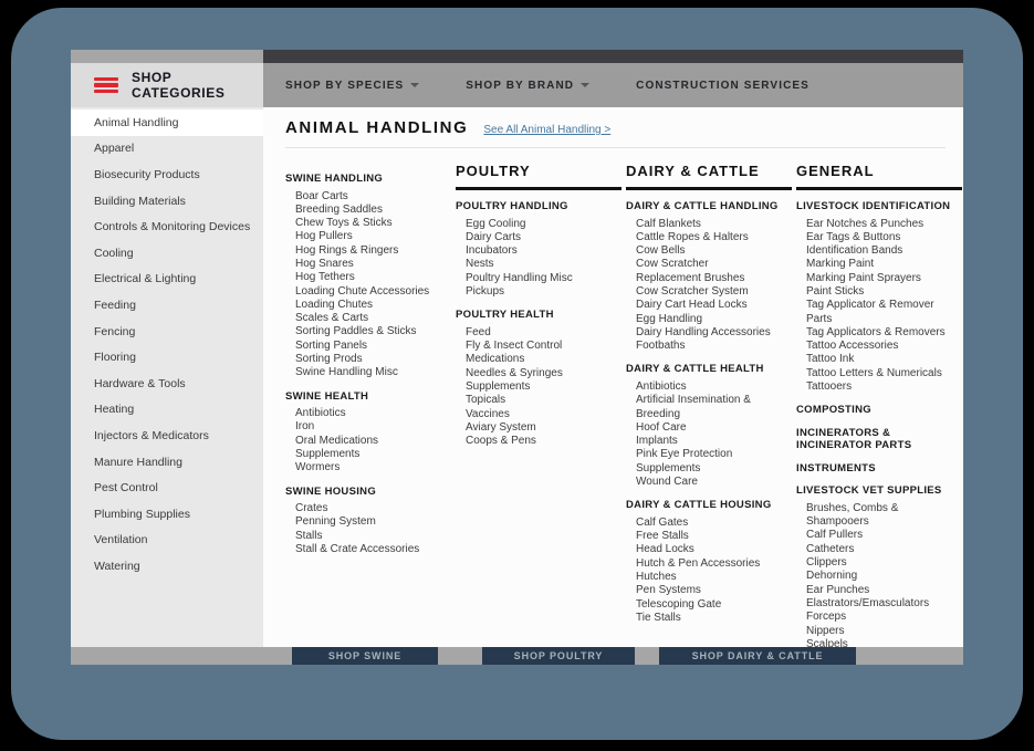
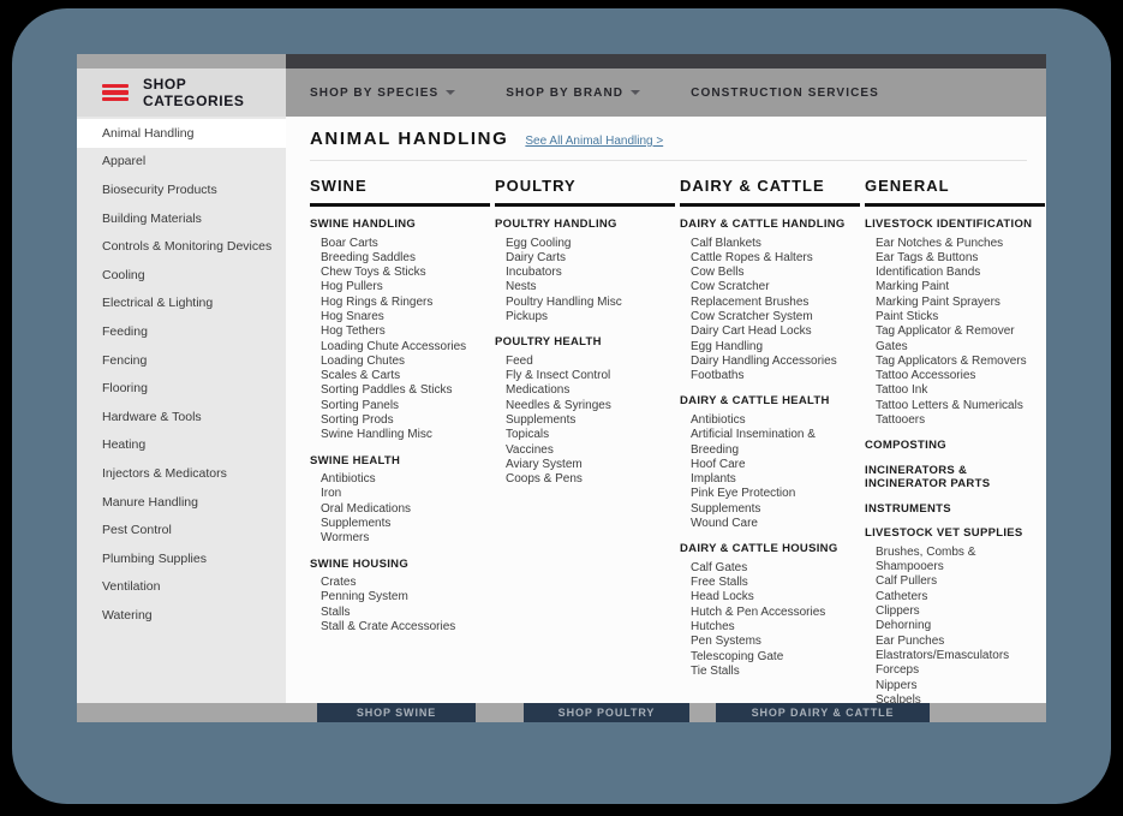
  SHOP CATEGORIES
  SHOP BY SPECIES
  SHOP BY BRAND
  CONSTRUCTION SERVICES
  Animal Handling
  Apparel
  Biosecurity Products
  Building Materials
  Controls & Monitoring Devices
  Cooling
  Electrical & Lighting
  Feeding
  Fencing
  Flooring
  Hardware & Tools
  Heating
  Injectors & Medicators
  Manure Handling
  Pest Control
  Plumbing Supplies
  Ventilation
  Watering
  ANIMAL HANDLING
  See All Animal Handling >
+ SWINE
  SWINE HANDLING
  Boar Carts
  Breeding Saddles
  Chew Toys & Sticks
  Hog Pullers
  Hog Rings & Ringers
  Hog Snares
  Hog Tethers
  Loading Chute Accessories
  Loading Chutes
  Scales & Carts
  Sorting Paddles & Sticks
  Sorting Panels
  Sorting Prods
  Swine Handling Misc
  SWINE HEALTH
  Antibiotics
  Iron
  Oral Medications
  Supplements
  Wormers
  SWINE HOUSING
  Crates
  Penning System
  Stalls
  Stall & Crate Accessories
  POULTRY
  POULTRY HANDLING
  Egg Cooling
  Dairy Carts
  Incubators
  Nests
  Poultry Handling Misc
  Pickups
  POULTRY HEALTH
  Feed
  Fly & Insect Control
  Medications
  Needles & Syringes
  Supplements
  Topicals
  Vaccines
  Aviary System
  Coops & Pens
  DAIRY & CATTLE
  DAIRY & CATTLE HANDLING
  Calf Blankets
  Cattle Ropes & Halters
  Cow Bells
  Cow Scratcher
  Replacement Brushes
  Cow Scratcher System
  Dairy Cart Head Locks
  Egg Handling
  Dairy Handling Accessories
  Footbaths
  DAIRY & CATTLE HEALTH
  Antibiotics
  Artificial Insemination & Breeding
  Hoof Care
  Implants
  Pink Eye Protection
  Supplements
  Wound Care
  DAIRY & CATTLE HOUSING
  Calf Gates
  Free Stalls
  Head Locks
  Hutch & Pen Accessories
  Hutches
  Pen Systems
  Telescoping Gate
  Tie Stalls
  GENERAL
  LIVESTOCK IDENTIFICATION
  Ear Notches & Punches
  Ear Tags & Buttons
  Identification Bands
  Marking Paint
  Marking Paint Sprayers
  Paint Sticks
- Tag Applicator & Remover Parts
+ Tag Applicator & Remover Gates
  Tag Applicators & Removers
  Tattoo Accessories
  Tattoo Ink
  Tattoo Letters & Numericals
  Tattooers
  COMPOSTING
  INCINERATORS & INCINERATOR PARTS
  INSTRUMENTS
  LIVESTOCK VET SUPPLIES
  Brushes, Combs & Shampooers
  Calf Pullers
  Catheters
  Clippers
  Dehorning
  Ear Punches
  Elastrators/Emasculators
  Forceps
  Nippers
  Scalpels
  SHOP SWINE
  SHOP POULTRY
  SHOP DAIRY & CATTLE
